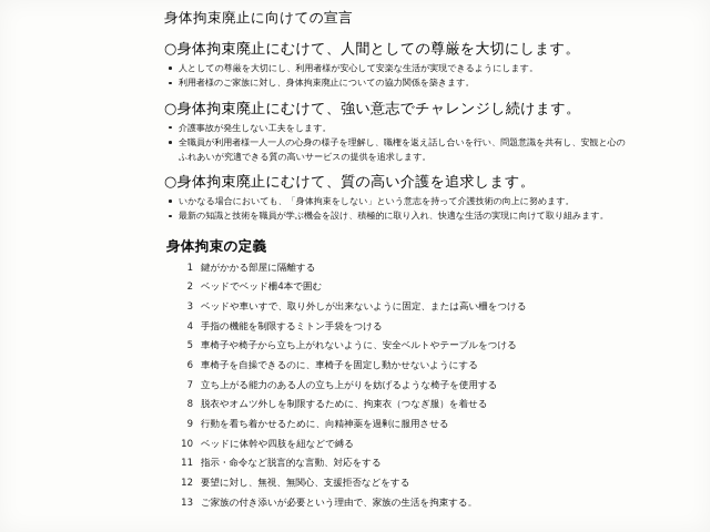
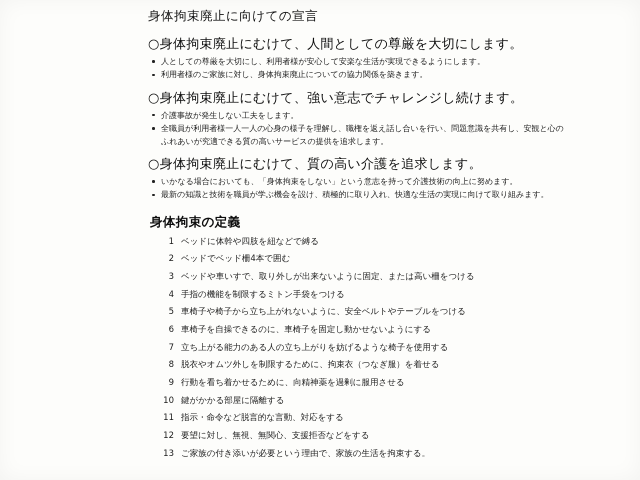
  身体拘束廃止に向けての宣言
  ○身体拘束廃止にむけて、人間としての尊厳を大切にします。
  人としての尊厳を大切にし、利用者様が安心して安楽な生活が実現できるようにします。
  利用者様のご家族に対し、身体拘束廃止についての協力関係を築きます。
  ○身体拘束廃止にむけて、強い意志でチャレンジし続けます。
  介護事故が発生しない工夫をします。
  全職員が利用者様一人一人の心身の様子を理解し、職権を返え話し合いを行い、問題意識を共有し、安観と心のふれあいが究適できる質の高いサービスの提供を追求します。
  ○身体拘束廃止にむけて、質の高い介護を追求します。
  いかなる場合においても、「身体拘束をしない」という意志を持って介護技術の向上に努めます。
  最新の知識と技術を職員が学ぶ機会を設け、積極的に取り入れ、快適な生活の実現に向けて取り組みます。
  身体拘束の定義
  1
- 鍵がかかる部屋に隔離する
+ ベッドに体幹や四肢を紐などで縛る
  2
  ベッドでベッド柵4本で囲む
  3
  ベッドや車いすで、取り外しが出来ないように固定、または高い柵をつける
  4
  手指の機能を制限するミトン手袋をつける
  5
  車椅子や椅子から立ち上がれないように、安全ベルトやテーブルをつける
  6
  車椅子を自操できるのに、車椅子を固定し動かせないようにする
  7
  立ち上がる能力のある人の立ち上がりを妨げるような椅子を使用する
  8
  脱衣やオムツ外しを制限するために、拘束衣（つなぎ服）を着せる
  9
  行動を看ち着かせるために、向精神薬を過剰に服用させる
  10
- ベッドに体幹や四肢を紐などで縛る
+ 鍵がかかる部屋に隔離する
  11
  指示・命令など脱言的な言動、対応をする
  12
  要望に対し、無視、無関心、支援拒否などをする
  13
  ご家族の付き添いが必要という理由で、家族の生活を拘束する。
